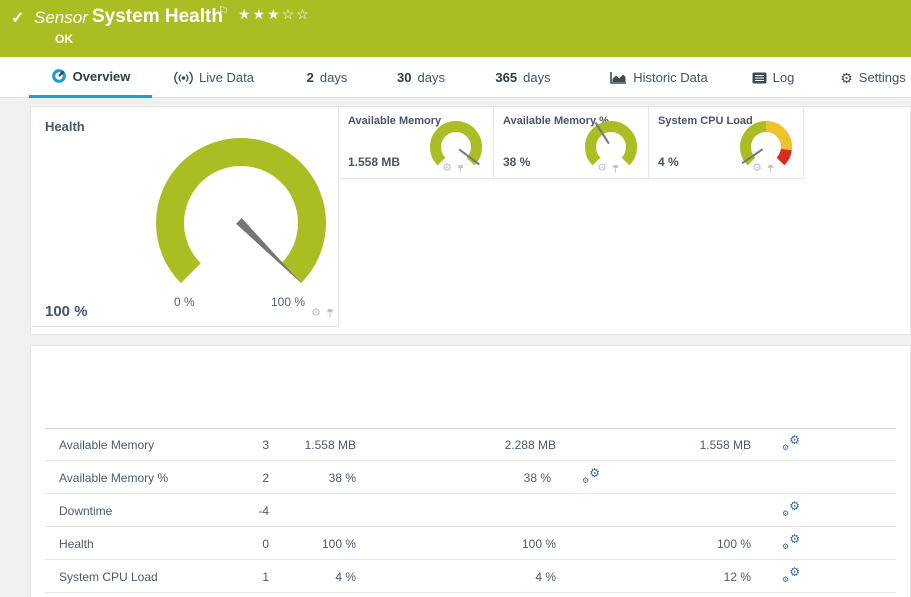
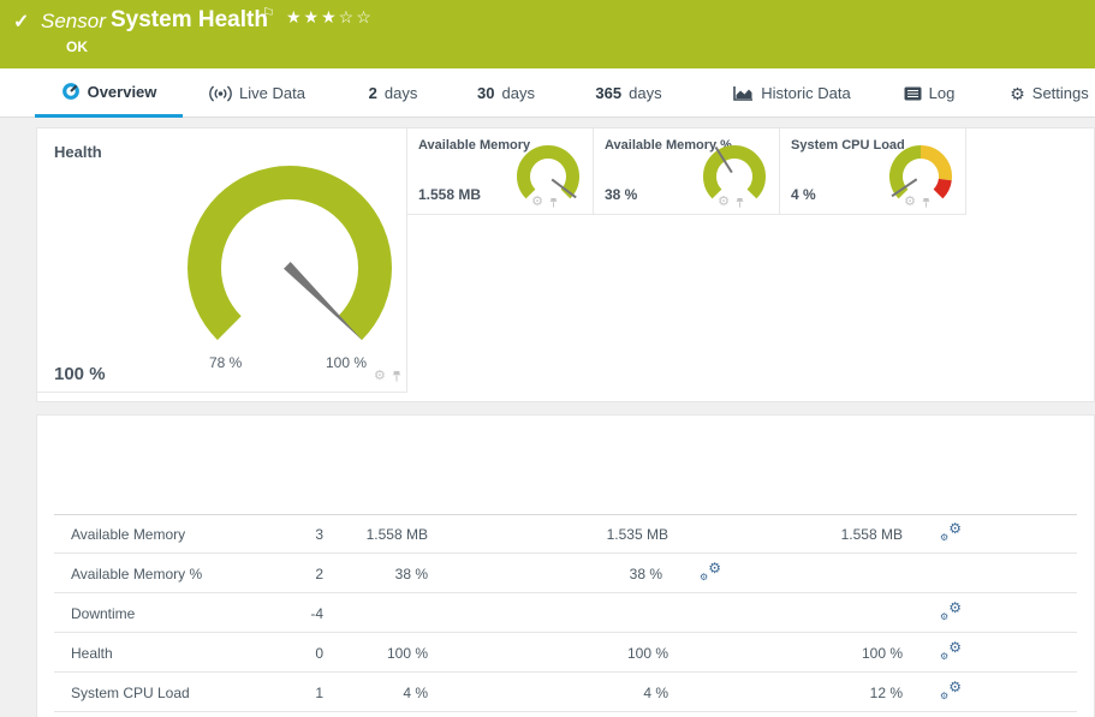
  ✓
  Sensor
  System Health
  ⚐
  ★★★☆☆
  OK
  Overview
  Live Data
  2
  days
  30
  days
  365
  days
  Historic Data
  Log
  ⚙
  Settings
  Health
- 0 %
+ 78 %
  100 %
  100 %
  ⚙
  Available Memory
  1.558 MB
  ⚙
  Available Memory %
  38 %
  ⚙
  System CPU Load
  4 %
  ⚙
  Available Memory
  3
  1.558 MB
- 2.288 MB
+ 1.535 MB
  1.558 MB
  ⚙
  ⚙
  Available Memory %
  2
  38 %
  38 %
  ⚙
  ⚙
  Downtime
  -4
  ⚙
  ⚙
  Health
  0
  100 %
  100 %
  100 %
  ⚙
  ⚙
  System CPU Load
  1
  4 %
  4 %
  12 %
  ⚙
  ⚙
